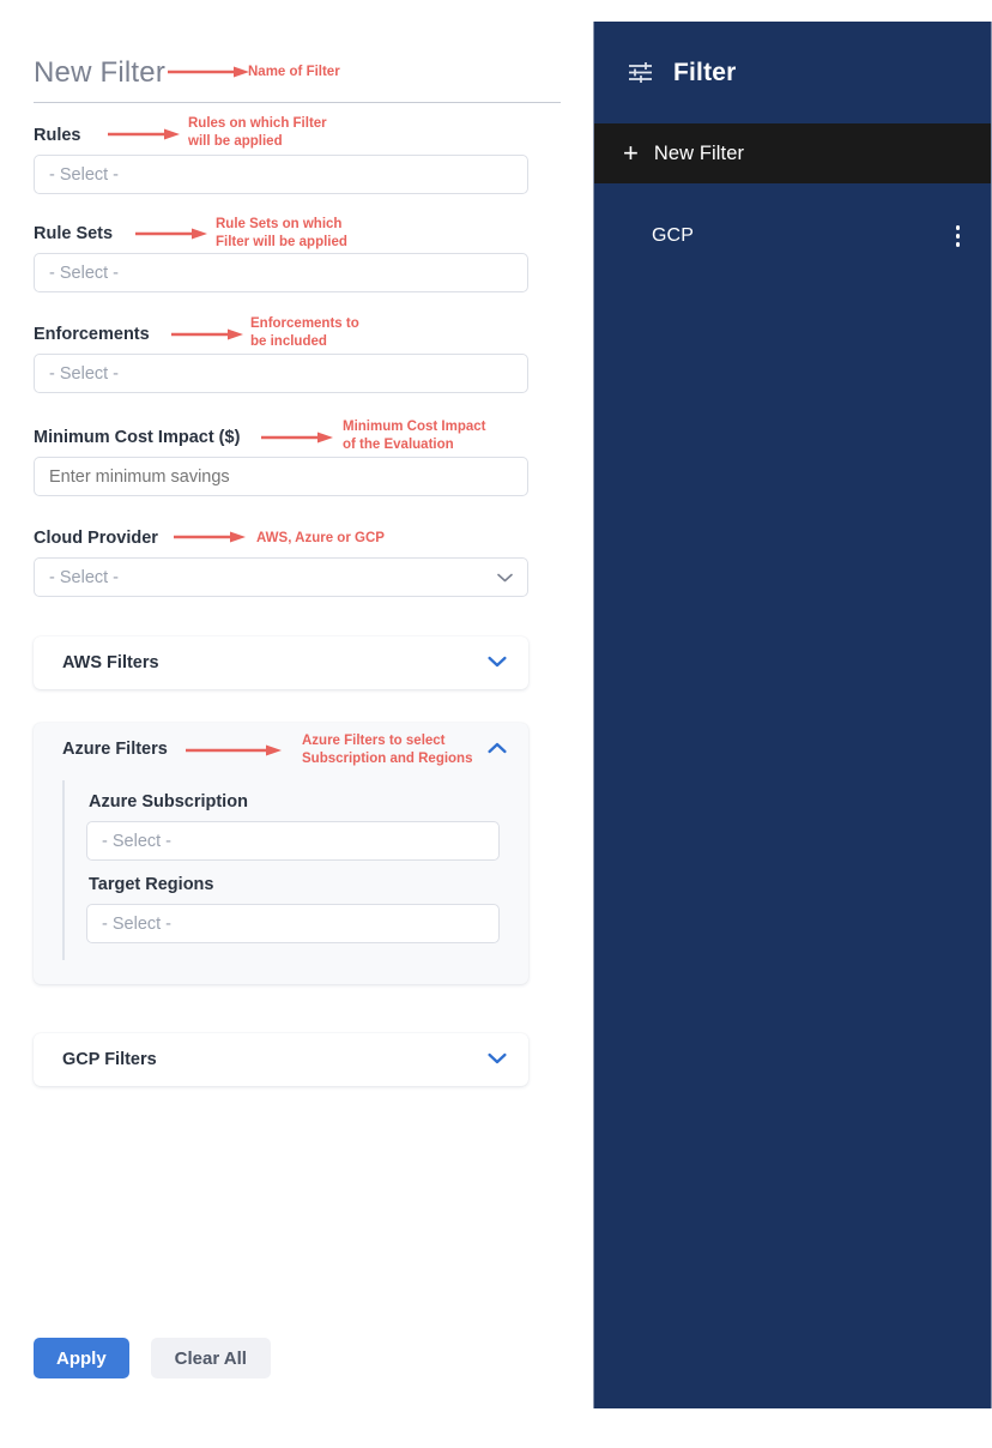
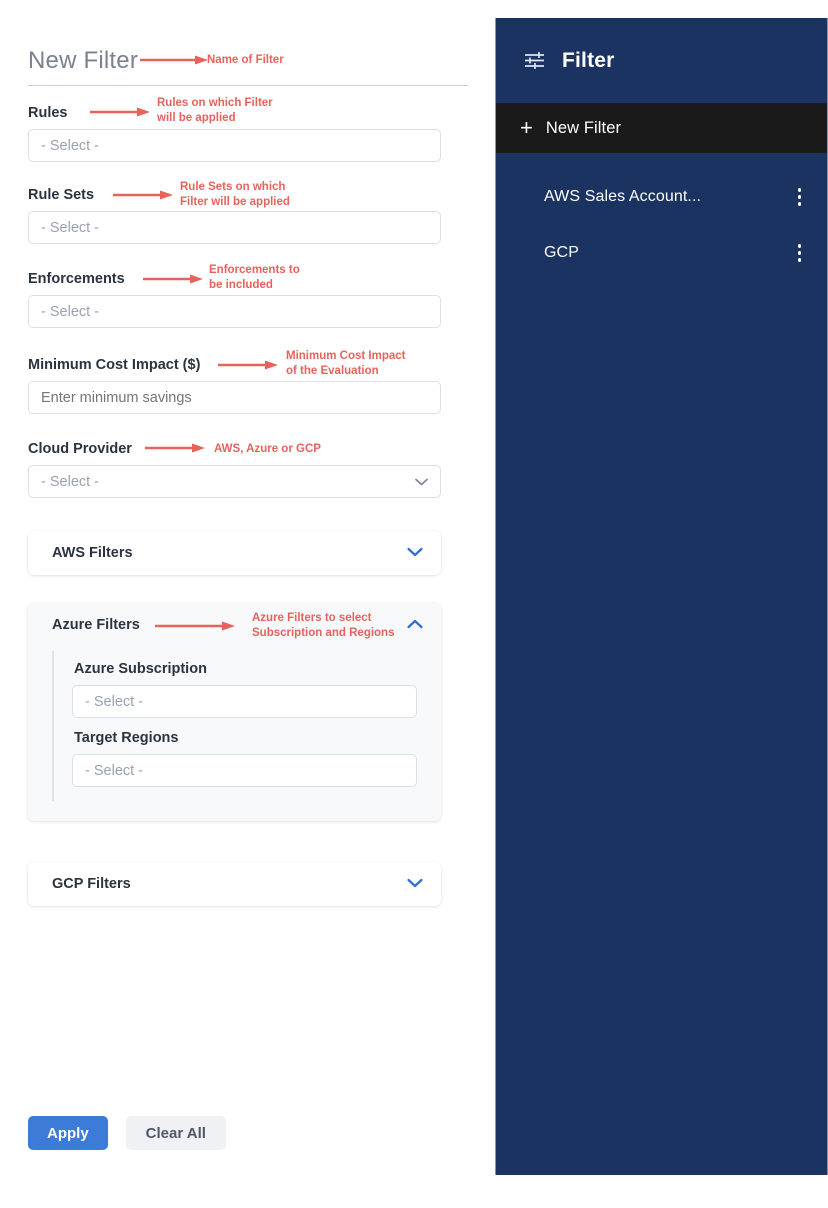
  New Filter
  Rules
  - Select -
  Rule Sets
  - Select -
  Enforcements
  - Select -
  Minimum Cost Impact ($)
  Enter minimum savings
  Cloud Provider
  - Select -
  AWS Filters
  Azure Filters
  Azure Subscription
  - Select -
  Target Regions
  - Select -
  GCP Filters
  Apply
  Clear All
  Filter
  +
  New Filter
+ AWS Sales Account...
  GCP
  Name of Filter
  Rules on which Filter
  will be applied
  Rule Sets on which
  Filter will be applied
  Enforcements to
  be included
  Minimum Cost Impact
  of the Evaluation
  AWS, Azure or GCP
  Azure Filters to select
  Subscription and Regions
